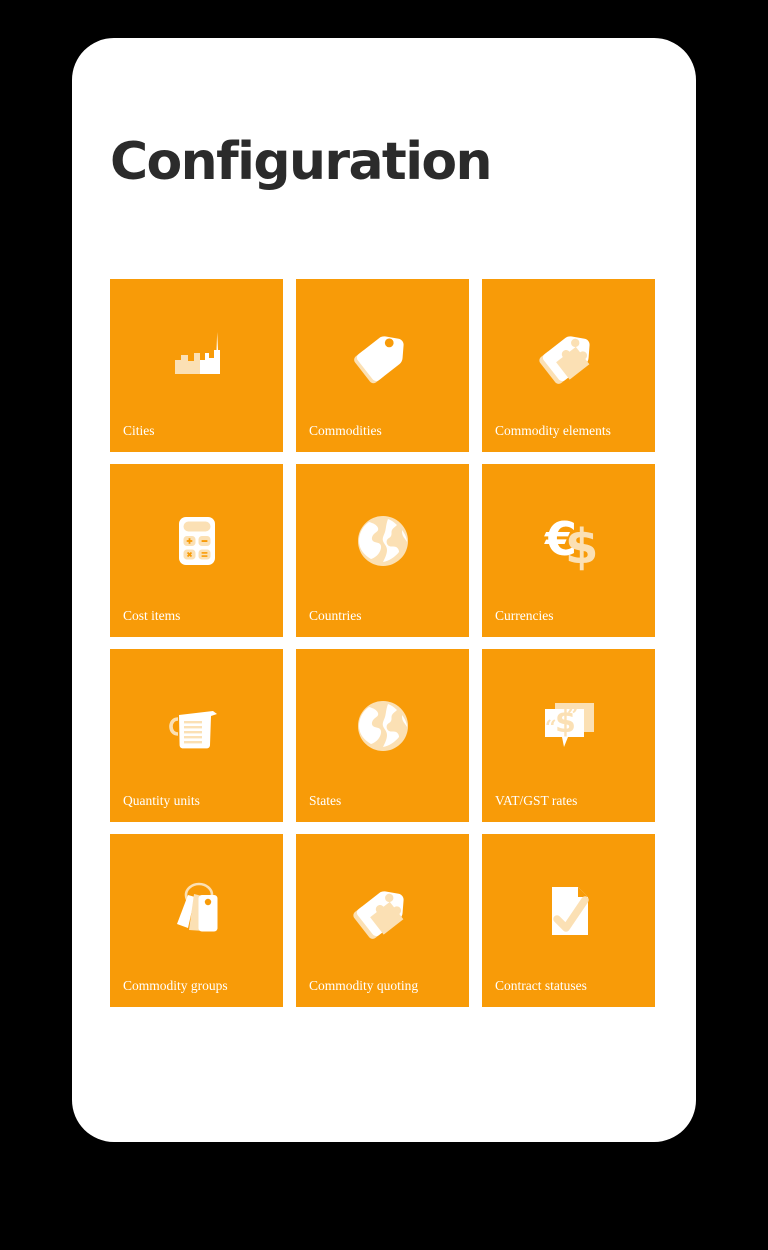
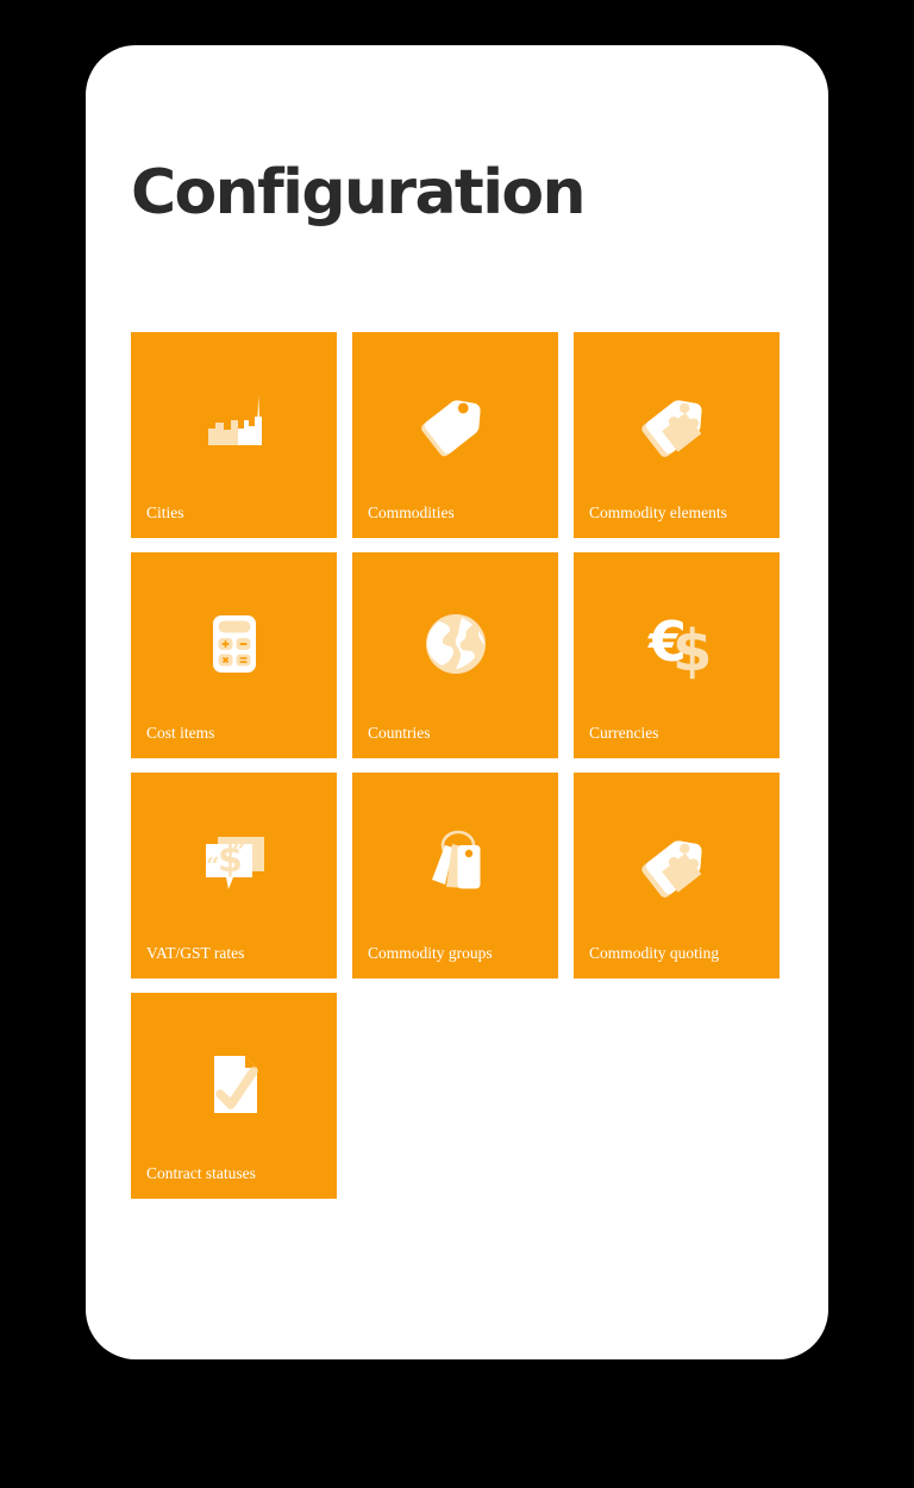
  Configuration
  Cities
  Commodities
  Commodity elements
  Cost items
  Countries
  €
  $
  Currencies
- Quantity units
- States
  $
  “
  ”
  VAT/GST rates
  Commodity groups
  Commodity quoting
  Contract statuses
